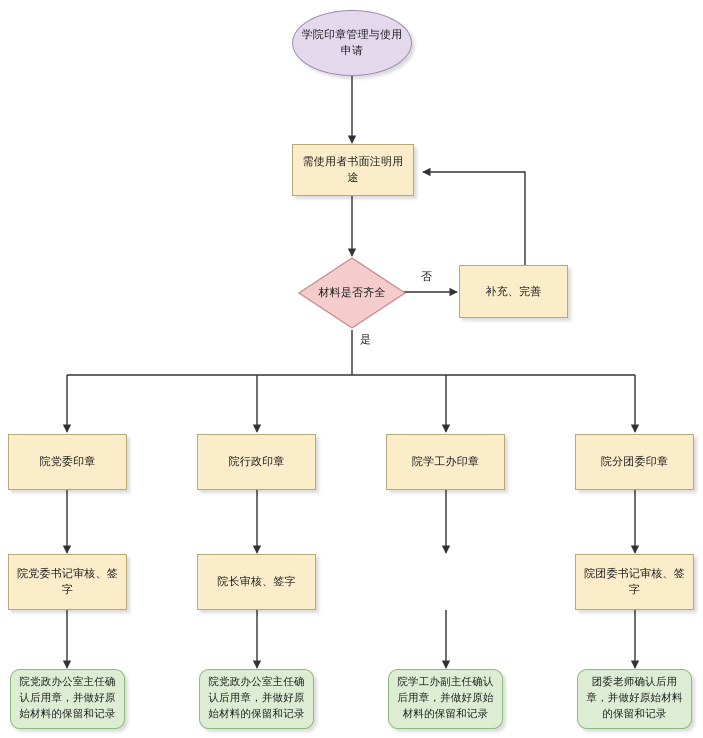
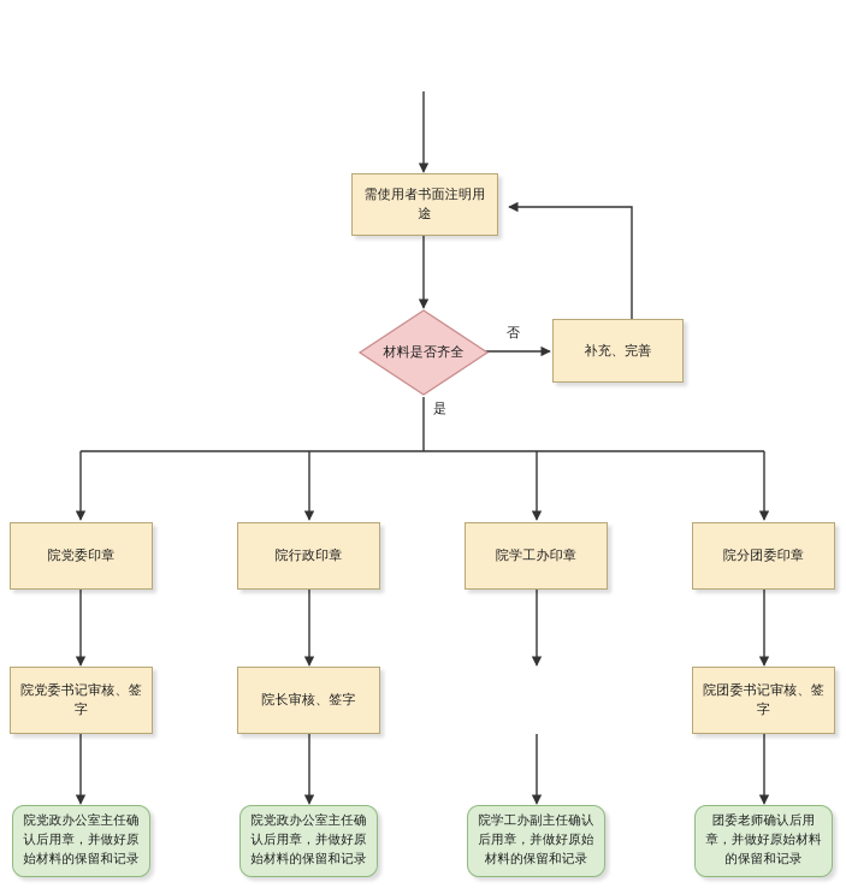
- 学院印章管理与使用申请
  需使用者书面注明用途
  材料是否齐全
  补充、完善
  否
  是
  院党委印章
  院行政印章
  院学工办印章
  院分团委印章
  院党委书记审核、签字
  院长审核、签字
  院团委书记审核、签字
  院党政办公室主任确认后用章，并做好原始材料的保留和记录
  院党政办公室主任确认后用章，并做好原始材料的保留和记录
  院学工办副主任确认后用章，并做好原始材料的保留和记录
  团委老师确认后用章，并做好原始材料的保留和记录
